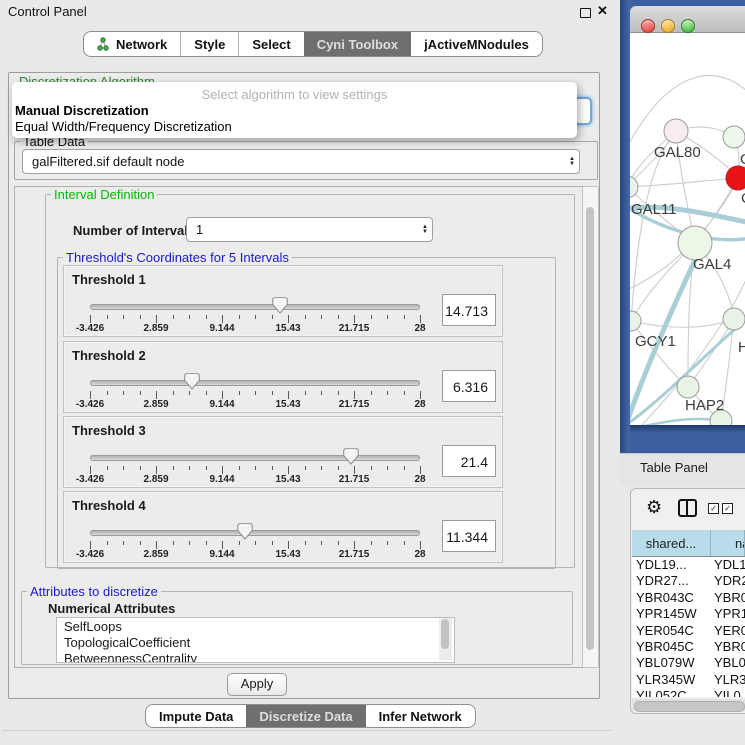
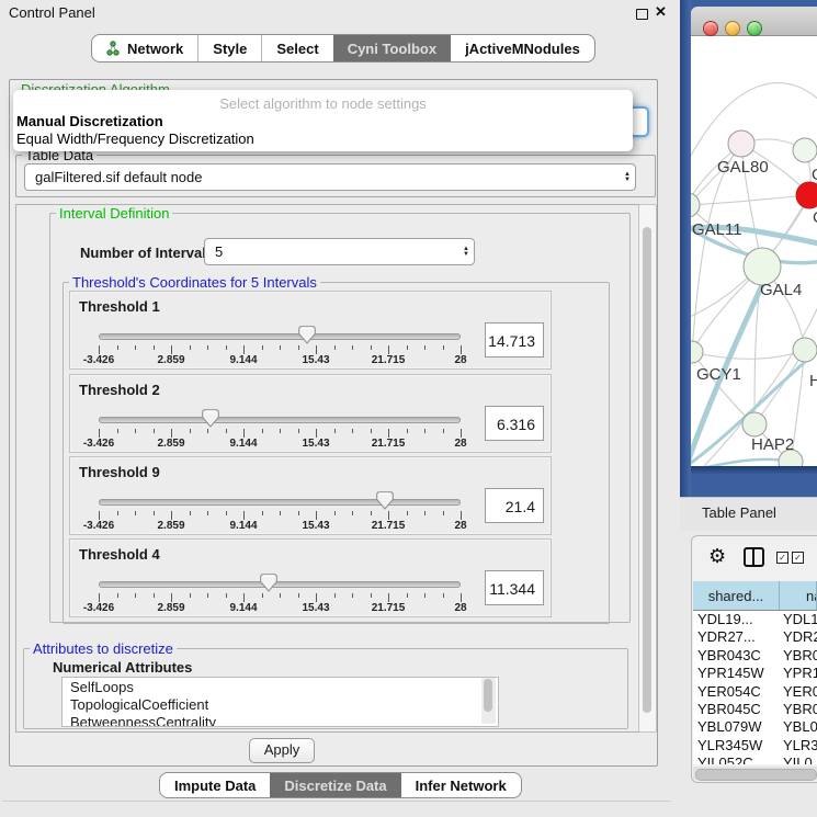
  Control Panel
  ✕
  Network
  Style
  Select
  Cyni Toolbox
  jActiveMNodules
- Select algorithm to view settings
+ Select algorithm to node settings
  Manual Discretization
  Equal Width/Frequency Discretization
  Table Data
  galFiltered.sif default node
  Interval Definition
  Number of Interva
- 1
+ 5
  Threshold's Coordinates for 5 Intervals
  Threshold 1
  -3.426
  2.859
  9.144
  15.43
  21.715
  28
  14.713
  Threshold 2
  -3.426
  2.859
  9.144
  15.43
  21.715
  28
  6.316
- Threshold 3
+ Threshold 9
  -3.426
  2.859
  9.144
  15.43
  21.715
  28
  21.4
  Threshold 4
  -3.426
  2.859
  9.144
  15.43
  21.715
  28
  11.344
  Attributes to discretize
  Numerical Attributes
  SelfLoops
  TopologicalCoefficient
  BetweennessCentrality
  Apply
  Impute Data
  Discretize Data
  Infer Network
  GAL80
  GAL11
  GAL4
  GCY1
  H
  HAP2
  Table Panel
  ⚙
  ✓
  ✓
  shared...
  YDL19...
  YDL1
  YDR27...
  YDR
  YBR043C
  YBR0
  YPR145W
  YPR1
  YER054C
  YER0
  YBR045C
  YBR0
  YBL079W
  YBL0
  YLR345W
  YLR3
  YIL052C
  YIL0
